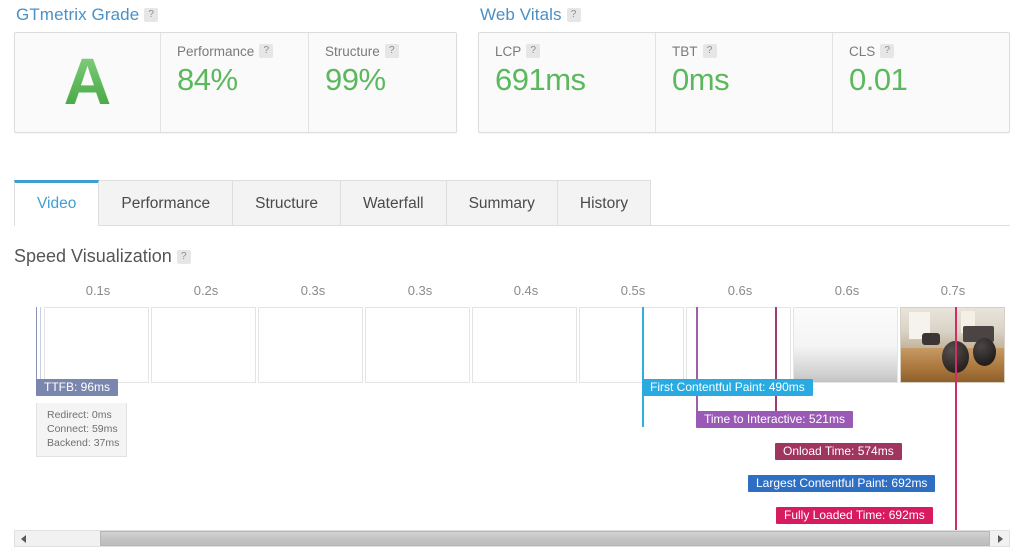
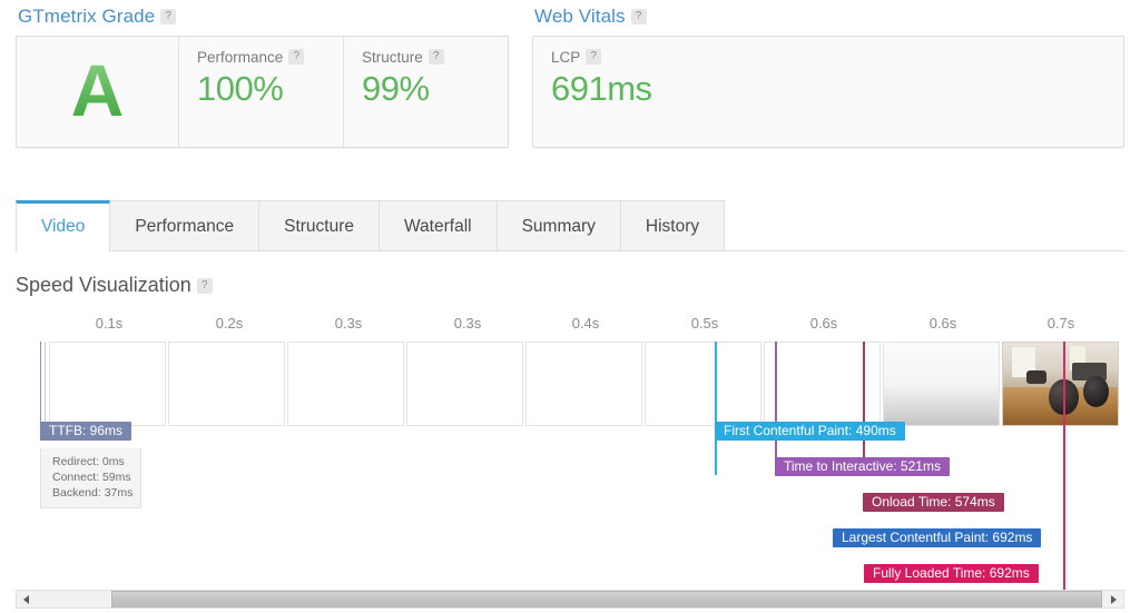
  GTmetrix Grade ?
  A
  Performance ?
- 84%
+ 100%
  Structure ?
  99%
  Web Vitals ?
  LCP ?
  691ms
- TBT ?
- 0ms
- CLS ?
- 0.01
  Video
  Performance
  Structure
  Waterfall
  Summary
  History
  Speed Visualization ?
  0.1s
  0.2s
  0.3s
  0.3s
  0.4s
  0.5s
  0.6s
  0.6s
  0.7s
  TTFB: 96ms
  Redirect: 0ms
  Connect: 59ms
  Backend: 37ms
  First Contentful Paint: 490ms
  Time to Interactive: 521ms
  Onload Time: 574ms
  Largest Contentful Paint: 692ms
  Fully Loaded Time: 692ms
